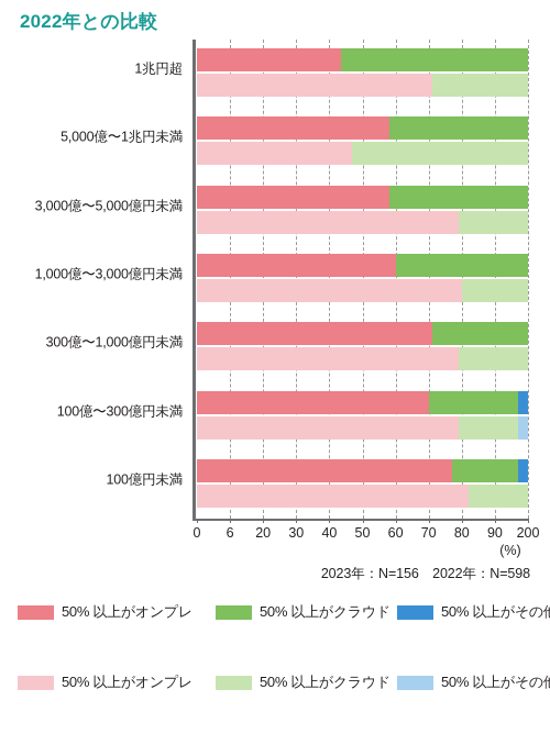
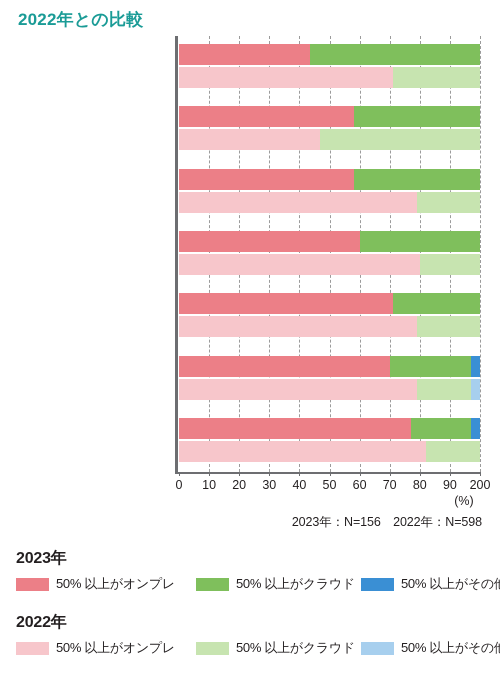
  2022年との比較
- 1兆円超
- 5,000億〜1兆円未満
- 3,000億〜5,000億円未満
- 1,000億〜3,000億円未満
- 300億〜1,000億円未満
- 100億〜300億円未満
- 100億円未満
  0
- 6
+ 10
  20
  30
  40
  50
  60
  70
  80
  90
  200
  (%)
  2023年：N=156 2022年：N=598
+ 2023年
  50% 以上がオンプレ
  50% 以上がクラウド
  50% 以上がその
+ 2022年
  50% 以上がオンプレ
  50% 以上がクラウド
  50% 以上がその
